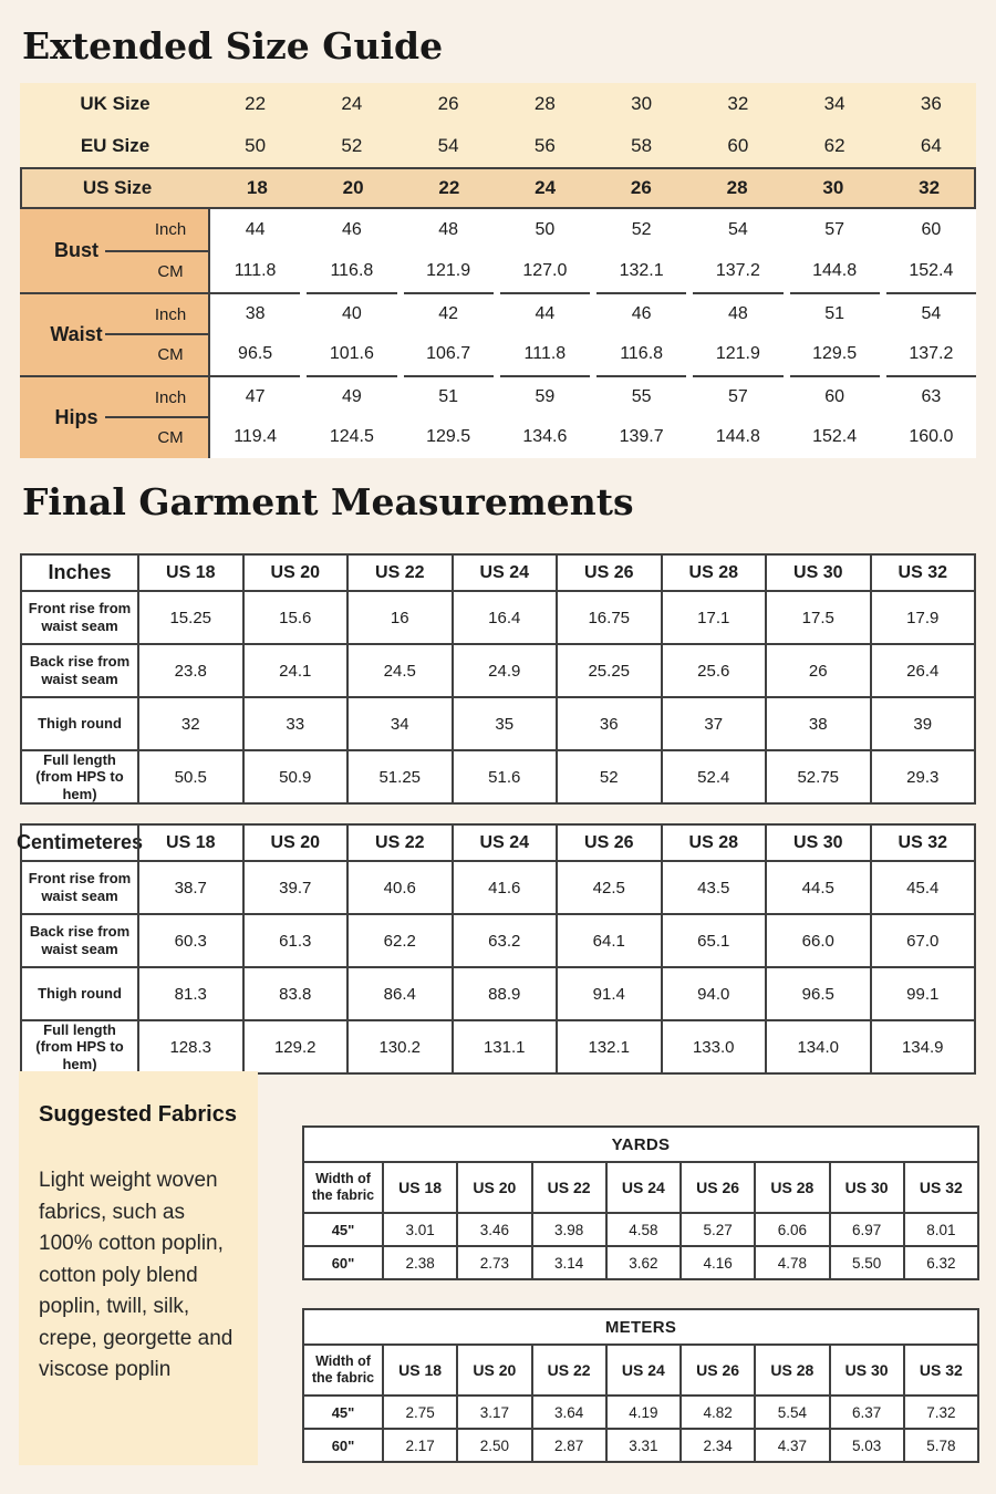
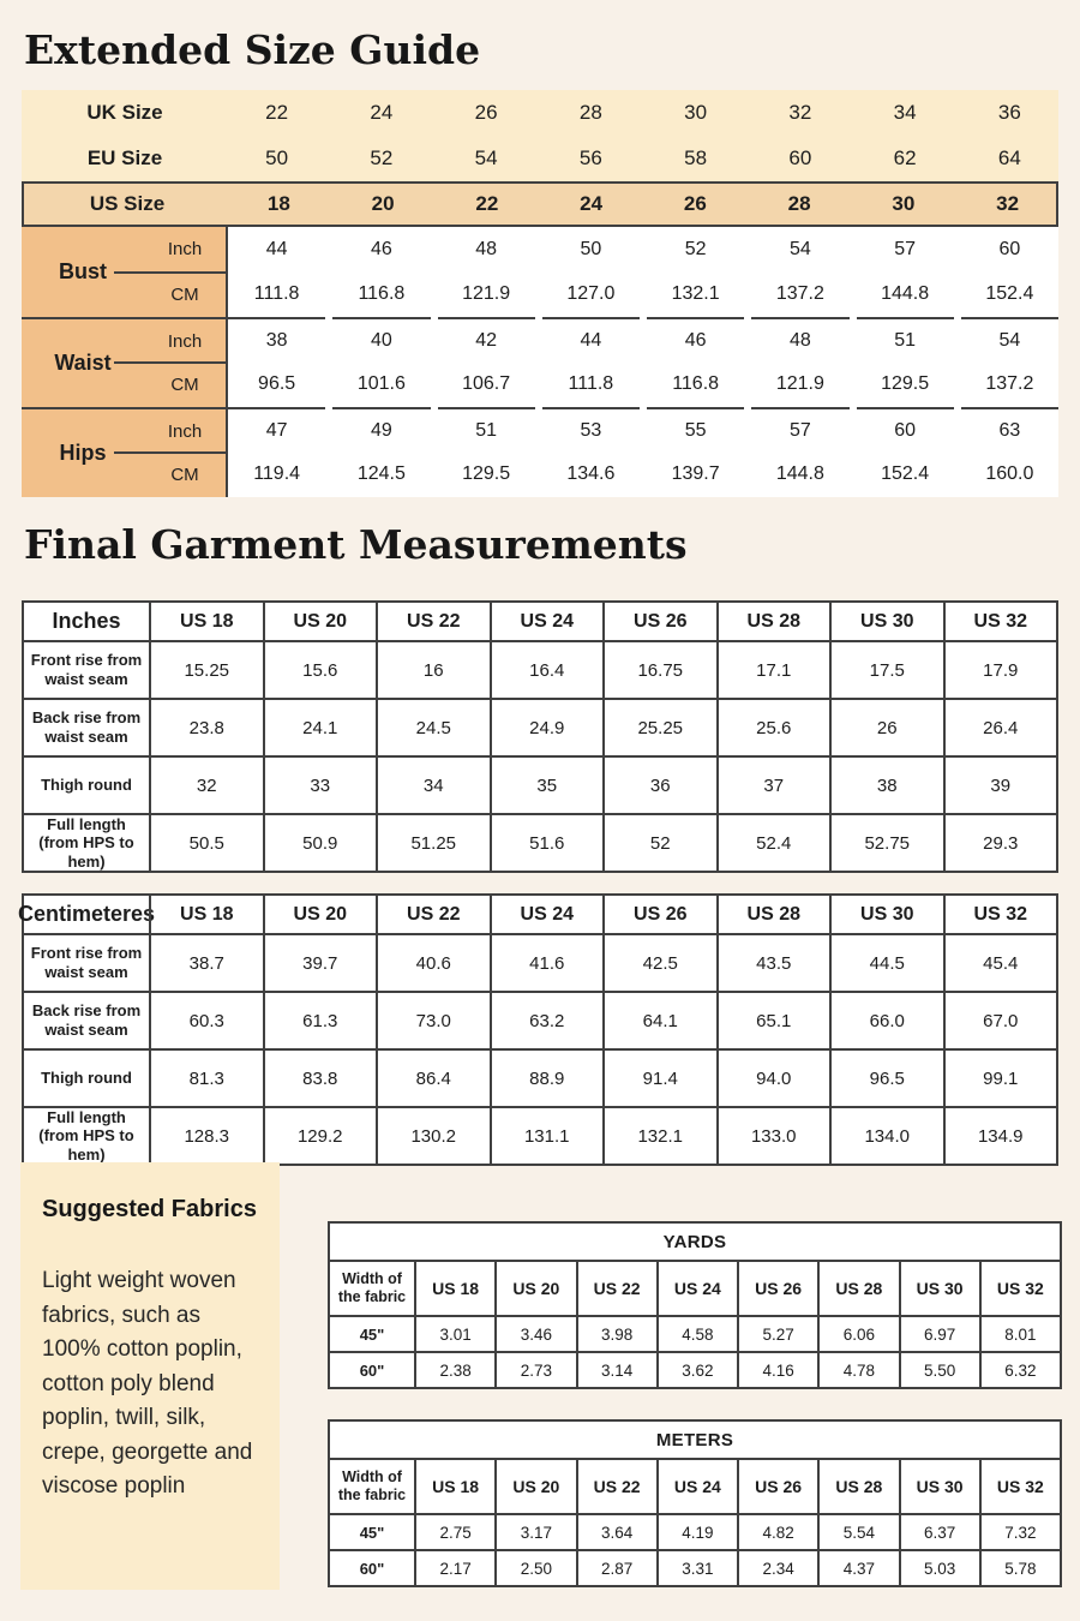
  Extended Size Guide
  UK Size
  22
  24
  26
  28
  30
  32
  34
  36
  EU Size
  50
  52
  54
  56
  58
  60
  62
  64
  US Size
  18
  20
  22
  24
  26
  28
  30
  32
  Bust
  Inch
  CM
  44
  46
  48
  50
  52
  54
  57
  60
  111.8
  116.8
  121.9
  127.0
  132.1
  137.2
  144.8
  152.4
  Waist
  Inch
  CM
  38
  40
  42
  44
  46
  48
  51
  54
  96.5
  101.6
  106.7
  111.8
  116.8
  121.9
  129.5
  137.2
  Hips
  Inch
  CM
  47
  49
  51
- 59
+ 53
  55
  57
  60
  63
  119.4
  124.5
  129.5
  134.6
  139.7
  144.8
  152.4
  160.0
  Final Garment Measurements
  Inches
  US 18
  US 20
  US 22
  US 24
  US 26
  US 28
  US 30
  US 32
  Front rise from waist seam
  15.25
  15.6
  16
  16.4
  16.75
  17.1
  17.5
  17.9
  Back rise from waist seam
  23.8
  24.1
  24.5
  24.9
  25.25
  25.6
  26
  26.4
  Thigh round
  32
  33
  34
  35
  36
  37
  38
  39
  Full length (from HPS to hem)
  50.5
  50.9
  51.25
  51.6
  52
  52.4
  52.75
  29.3
  Centimetere
  US 18
  US 20
  US 22
  US 24
  US 26
  US 28
  US 30
  US 32
  Front rise from waist seam
  38.7
  39.7
  40.6
  41.6
  42.5
  43.5
  44.5
  45.4
  Back rise from waist seam
  60.3
  61.3
- 62.2
+ 73.0
  63.2
  64.1
  65.1
  66.0
  67.0
  Thigh round
  81.3
  83.8
  86.4
  88.9
  91.4
  94.0
  96.5
  99.1
  Full length (from HPS to hem)
  128.3
  129.2
  130.2
  131.1
  132.1
  133.0
  134.0
  134.9
  Suggested Fabrics
  Light weight woven fabrics, such as 100% cotton poplin, cotton poly blend poplin, twill, silk, crepe, georgette and viscose poplin
  YARDS
  Width of the fabric
  US 18
  US 20
  US 22
  US 24
  US 26
  US 28
  US 30
  US 32
  45"
  3.01
  3.46
  3.98
  4.58
  5.27
  6.06
  6.97
  8.01
  60"
  2.38
  2.73
  3.14
  3.62
  4.16
  4.78
  5.50
  6.32
  METERS
  Width of the fabric
  US 18
  US 20
  US 22
  US 24
  US 26
  US 28
  US 30
  US 32
  45"
  2.75
  3.17
  3.64
  4.19
  4.82
  5.54
  6.37
  7.32
  60"
  2.17
  2.50
  2.87
  3.31
  2.34
  4.37
  5.03
  5.78
